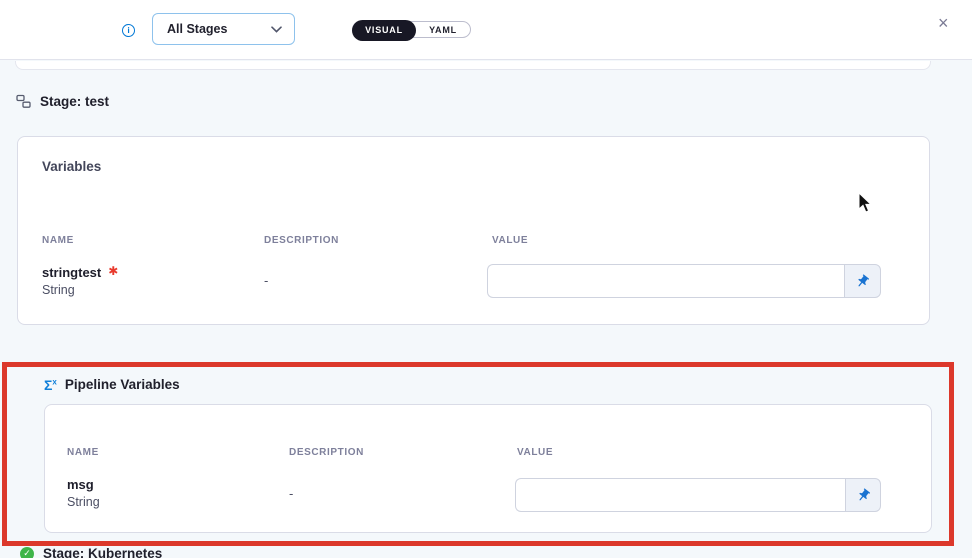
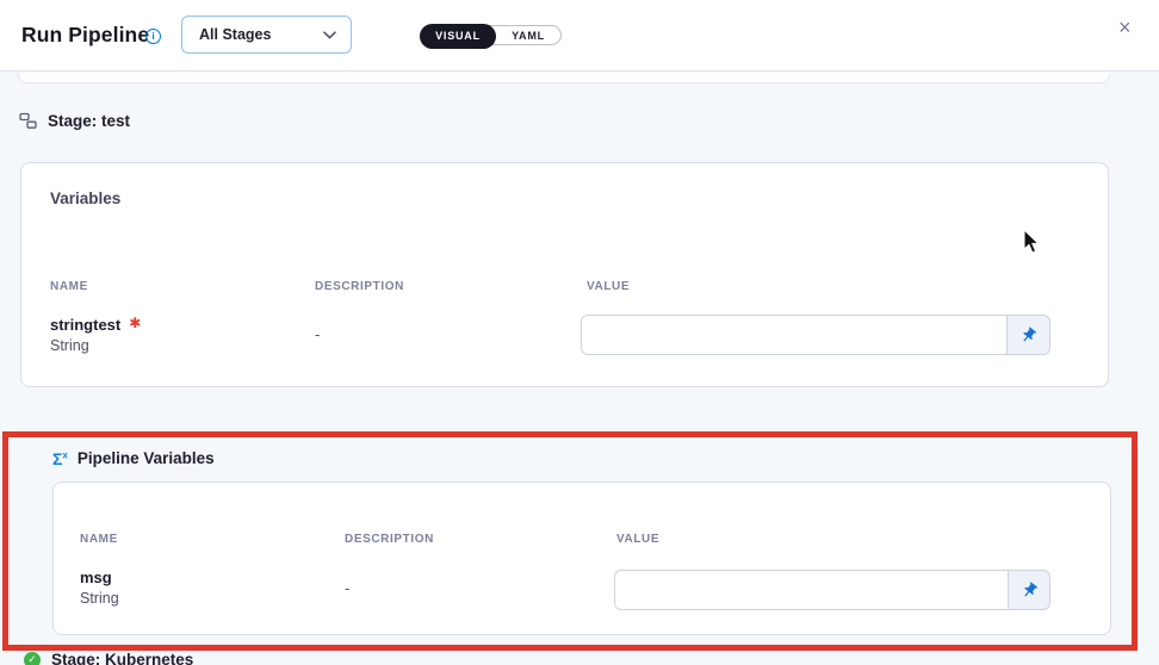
+ Run Pipeline
  i
  All Stages
  VISUAL
  YAML
  ×
  Stage: test
  Variables
  NAME
  DESCRIPTION
  VALUE
  stringtest ✱
  String
  -
  Σx
  Pipeline Variables
  NAME
  DESCRIPTION
  VALUE
  msg
  String
  -
  ✓
  Stage: Kubernetes
